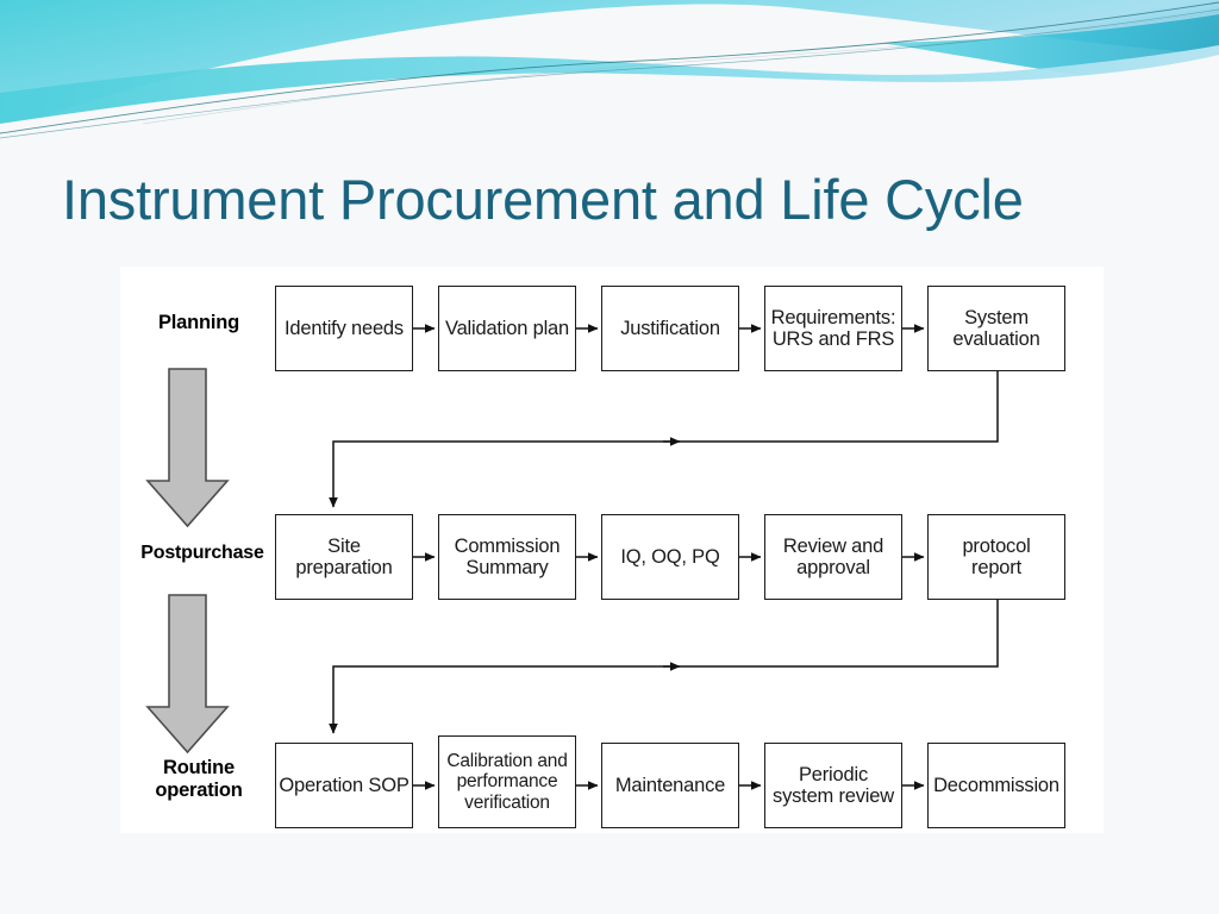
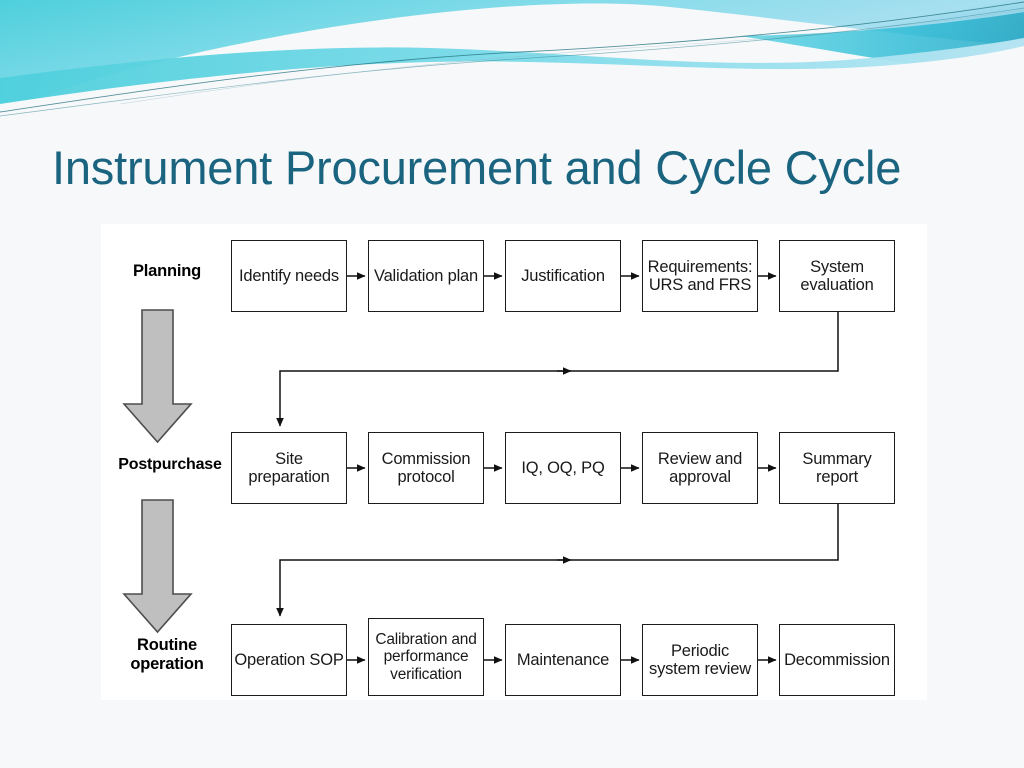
- Instrument Procurement and Life Cycle
+ Instrument Procurement and Cycle Cycle
  Planning
  Postpurchase
  Routine operation
  Identify needs
  Validation plan
  Justification
  Requirements:
  URS and FRS
  System
  evaluation
  Site
  preparation
  Commission
- Summary
+ protocol
  IQ, OQ, PQ
  Review and
  approval
- protocol
+ Summary
  report
  Operation SOP
  Calibration and
  performance
  verification
  Maintenance
  Periodic
  system review
  Decommission
